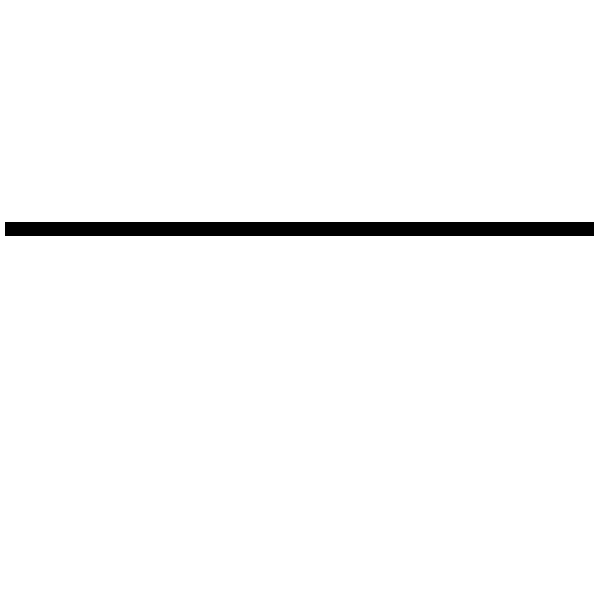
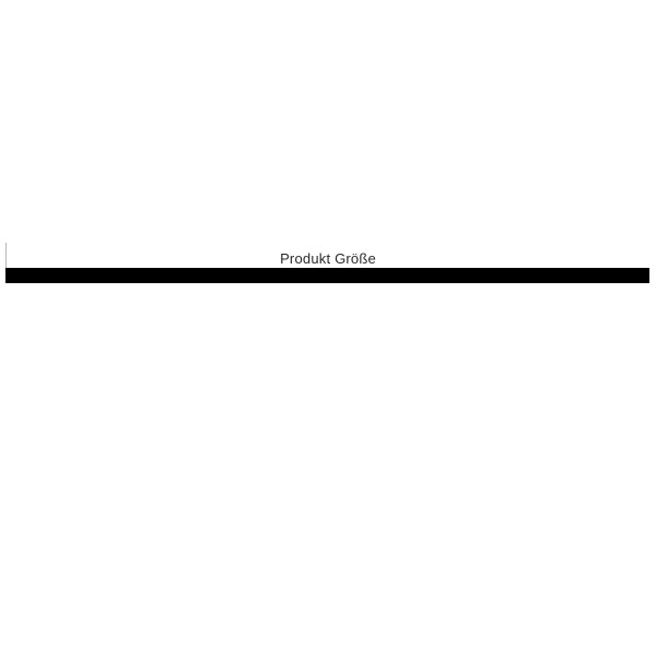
+ Produkt Größe
